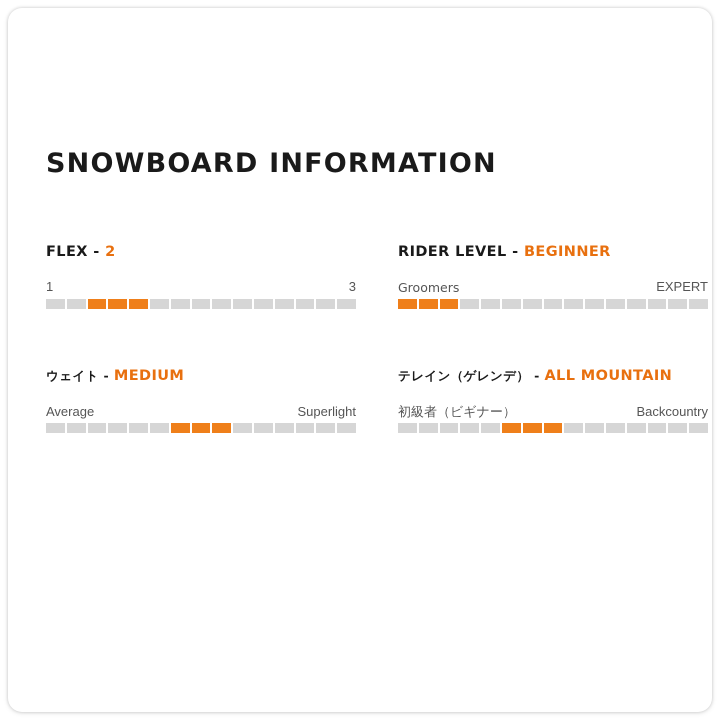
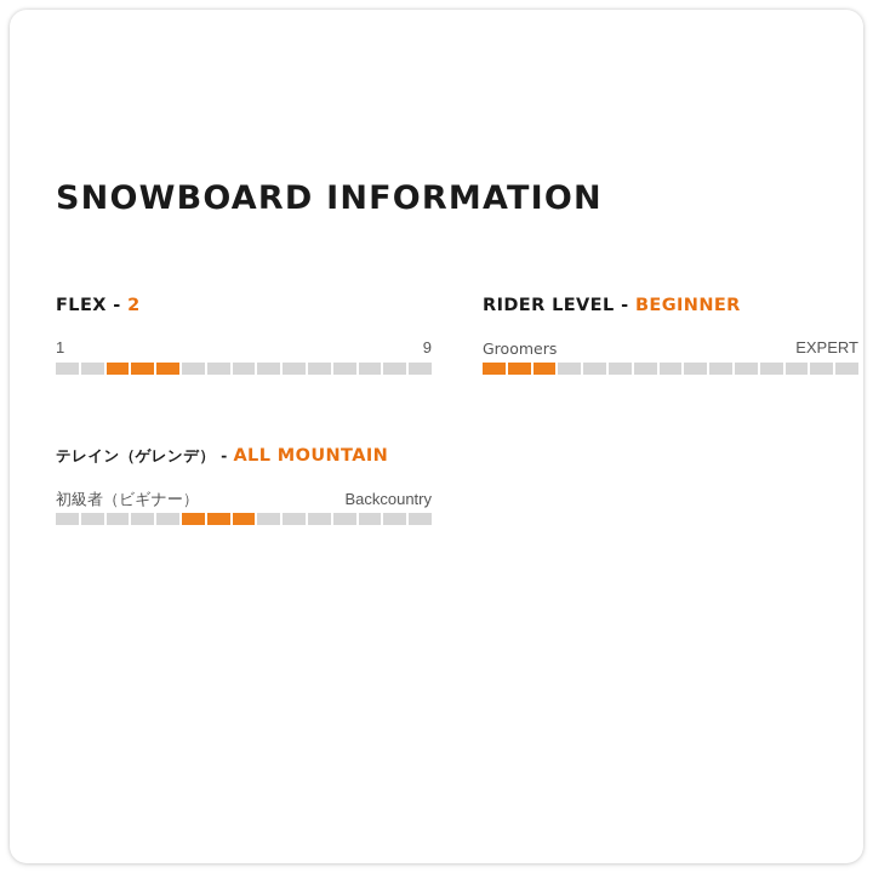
  SNOWBOARD INFORMATION
  FLEX - 2
  1
- 3
+ 9
  RIDER LEVEL - BEGINNER
  Groomers
  EXPERT
- ウェイト - MEDIUM
- Average
- Superlight
  テレイン（ゲレンデ） - ALL MOUNTAIN
  初級者（ビギナー）
  Backcountry
